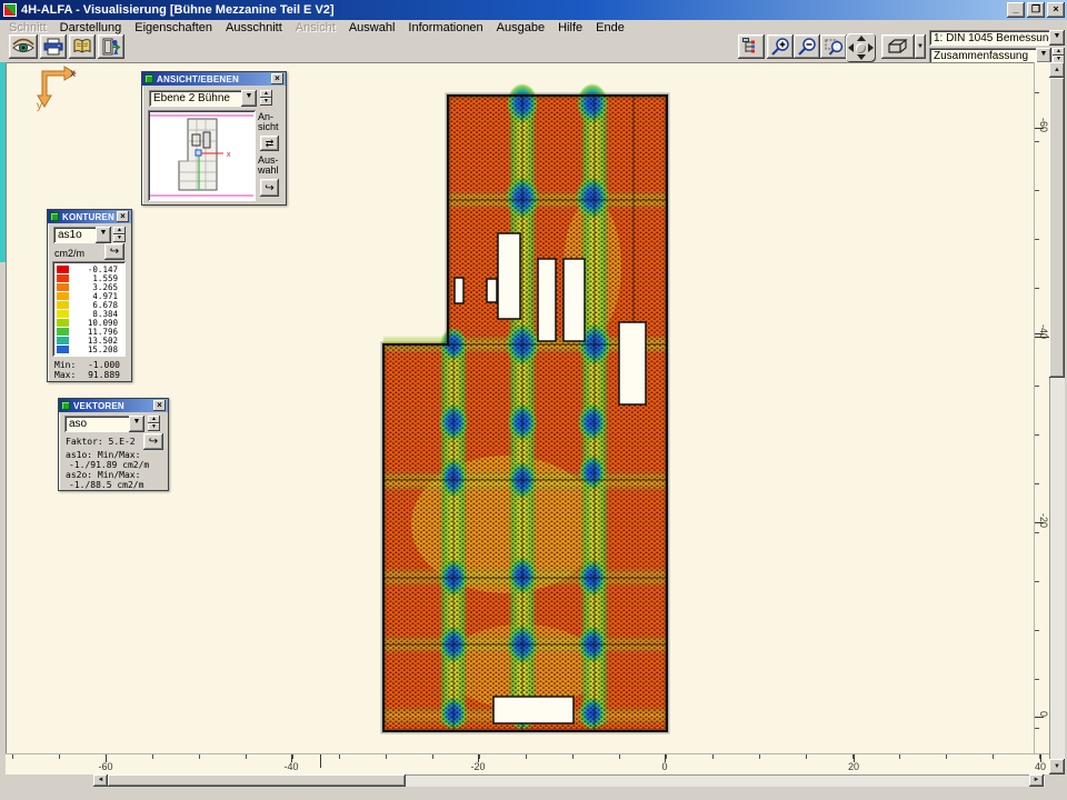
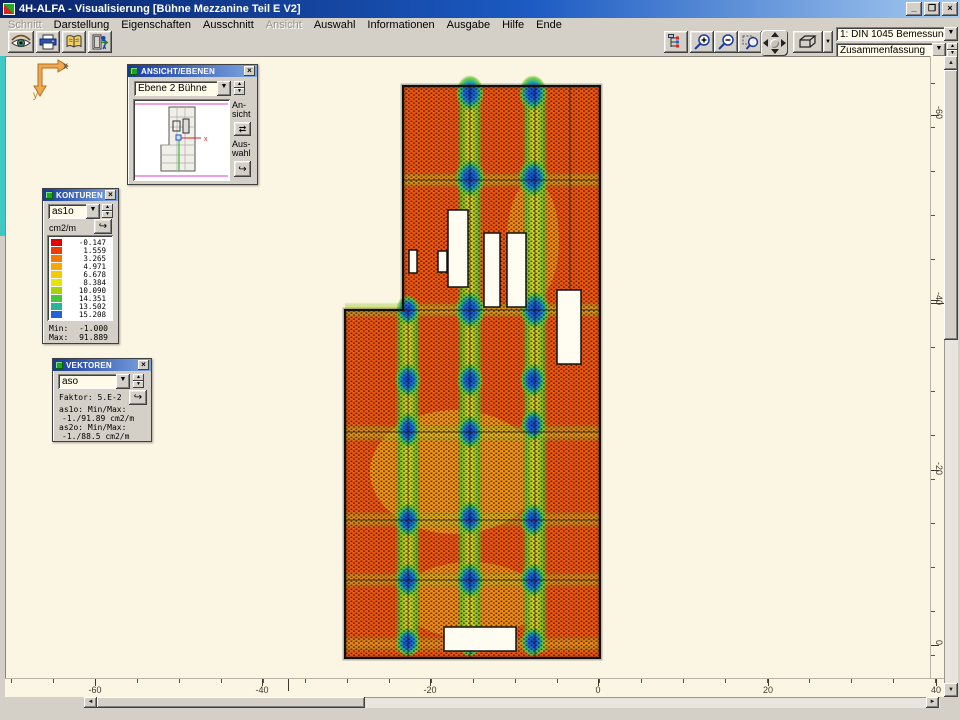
  4H-ALFA - Visualisierung [Bühne Mezzanine Teil E V2]
  _
  ❐
  ×
  Schnitt
  Darstellung
  Eigenschaften
  Ausschnitt
  Ansicht
  Auswahl
  Informationen
  Ausgabe
  Hilfe
  Ende
  1: DIN 1045 Bemessun
  Zusammenfassung
  x
  y
  ANSICHT/EBENEN
  ×
  Ebene 2 Bühne
  An-sicht
  ⇄
  Aus-wahl
  ↪
  KONTUREN
  ×
  as1o
  cm2/m
  ↪
  -0.147
  1.559
  3.265
  4.971
  6.678
  8.384
  10.090
- 11.796
+ 14.351
  13.502
  15.208
  Min: -1.000
  Max: 91.889
  VEKTOREN
  ×
  aso
  Faktor: 5.E-2
  ↪
  as1o: Min/Max:
  -1./91.89 cm2/m
  as2o: Min/Max:
  -1./88.5 cm2/m
  -60
  -40
  -20
  0
  20
  40
